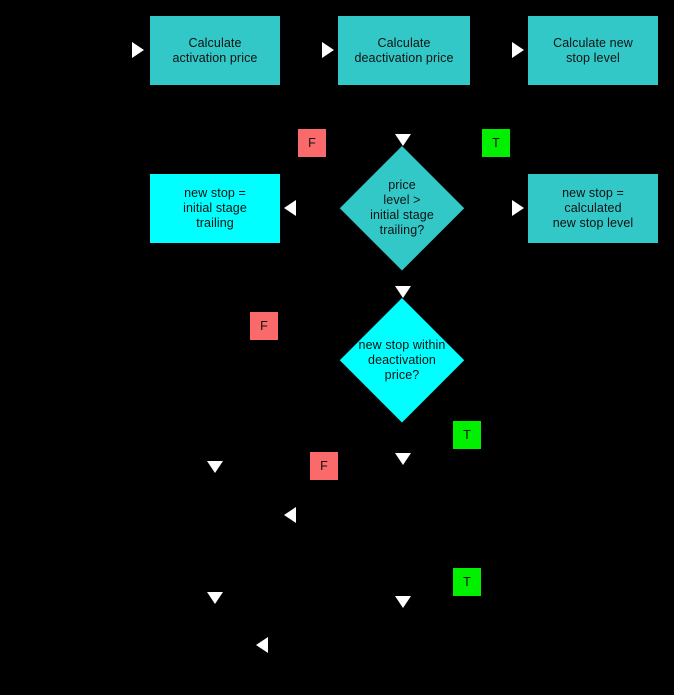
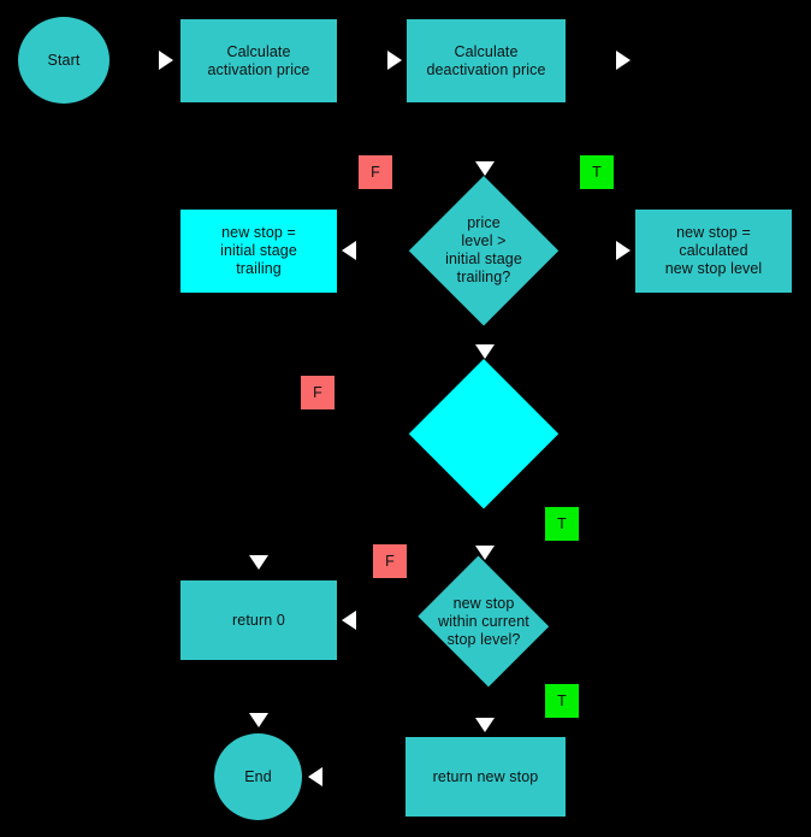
+ Start
  Calculate
  activation price
  Calculate
  deactivation price
- Calculate new
- stop level
  F
  T
  price
  level >
  initial stage
  trailing?
  new stop =
  initial stage
  trailing
  new stop =
  calculated
  new stop level
  F
- new stop within
- deactivation
- price?
  T
  F
+ new stop
+ within current
+ stop level?
+ return 0
  T
+ End
+ return new stop
